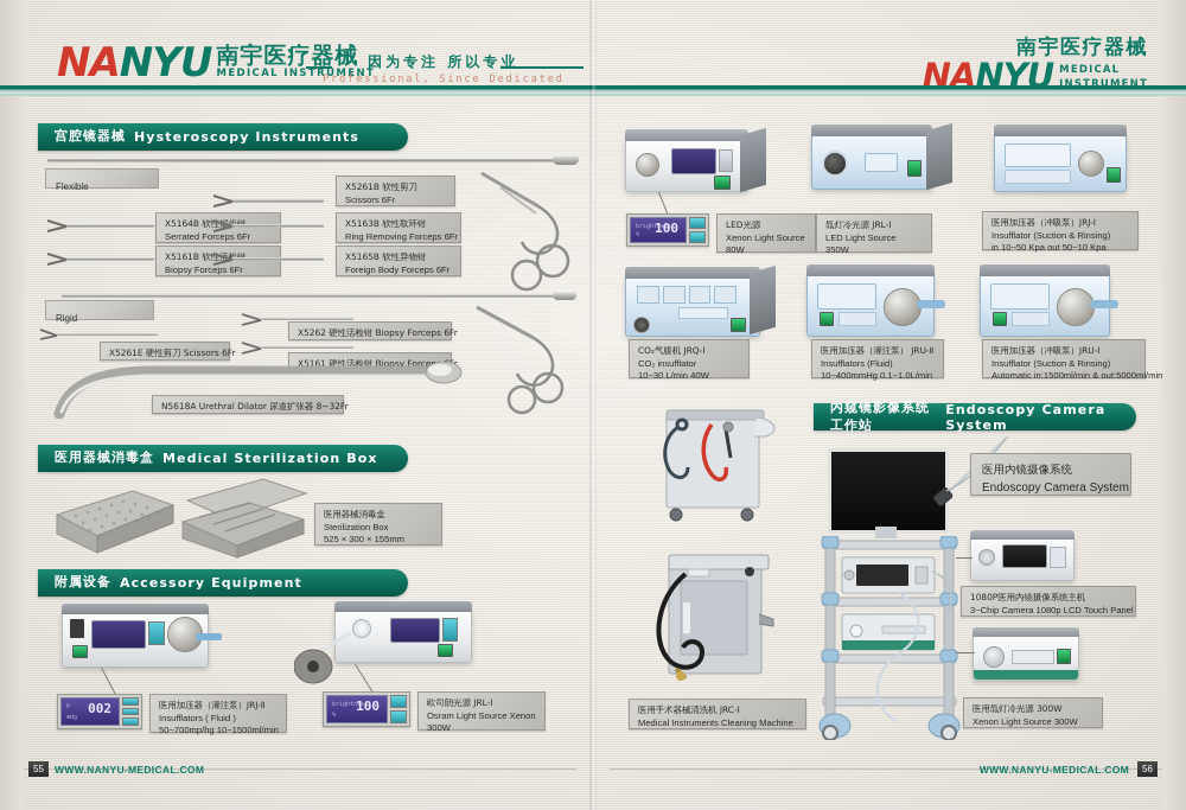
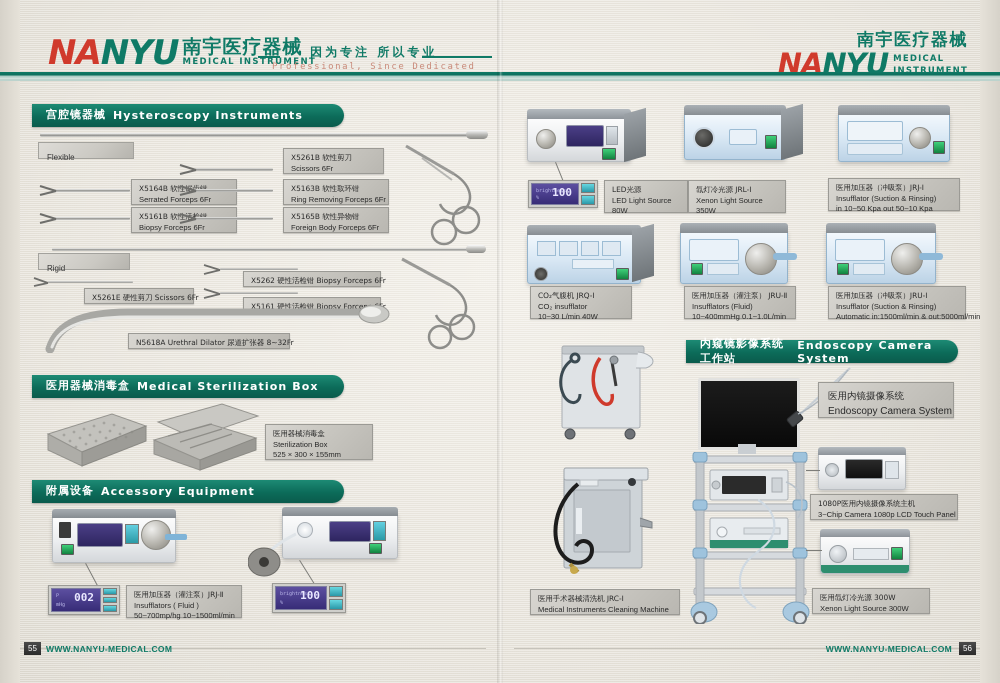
  NANYU
  南宇医疗器械
  MEDICAL INSTRUMENT
  因为专注 所以专业
  Professional, Since Dedicated
  南宇医疗器械
  NANYU
  MEDICAL
  INSTRUMENT
  宫腔镜器械
  Hysteroscopy Instruments
  Flexible
  X5261B 软性剪刀
  Scissors 6Fr
  X5164B 软性
  Serrated Forceps 6Fr
  X5163B 软性取环钳
  Ring Removing Forceps 6Fr
  X5161B 软性
  Biopsy Forceps 6Fr
  X5165B 软性异物钳
  Foreign Body Forceps 6Fr
  Rigid
  X5262 硬性活检钳 Biopsy Forceps 6Fr
  X5261E 硬性剪刀 Scissors 6Fr
  X5161 硬性活检钳 Biopsy Force
  N5618A Urethral Dilator 尿道扩张器 8~32Fr
  医用器械消毒盒
  Medical Sterilization Box
  医用器械消毒盒
  Sterilization Box
  525 × 300 × 155mm
  附属设备
  Accessory Equipment
  002
  医用加压器（灌注泵）JRJ-Ⅱ
  Insufflators ( Fluid )
  50~700mp/hg 10~1500ml/min
  100
- 欧司朗光源 JRL-Ⅰ
- Osram Light Source Xenon
- 300W
  100
  LED光源
- Xenon Light Source
+ LED Light Source
  80W
  氙灯冷光源 JRL-Ⅰ
- LED Light Source
+ Xenon Light Source
  350W
  医用加压器（冲吸泵）JRJ-Ⅰ
  Insufflator (Suction & Rinsing)
  in 10~50 Kpa out 50~10 Kpa
  CO₂气腹机 JRQ-Ⅰ
  CO₂ insufflator
  10~30 L/min 40W
  医用加压器（灌注泵） JRU-Ⅱ
  Insufflators (Fluid)
  10~400mmHg 0.1~1.0L/min
  医用加压器（冲吸泵）JRU-Ⅰ
  Insufflator (Suction & Rinsing)
  Automatic in:1500ml/min & out:5000ml/min
  内窥镜影像系统工作站
  Endoscopy Camera System
  医用手术器械清洗机 JRC-Ⅰ
  Medical Instruments Cleaning Machine
  医用内镜摄像系统
  Endoscopy Camera System
  1080P医用内镜摄像系统主机
  3~Chip Camera 1080p LCD Touch Panel
  医用氙灯冷光源 300W
  Xenon Light Source 300W
  55
  WWW.NANYU-MEDICAL.COM
  WWW.NANYU-MEDICAL.COM
  56
